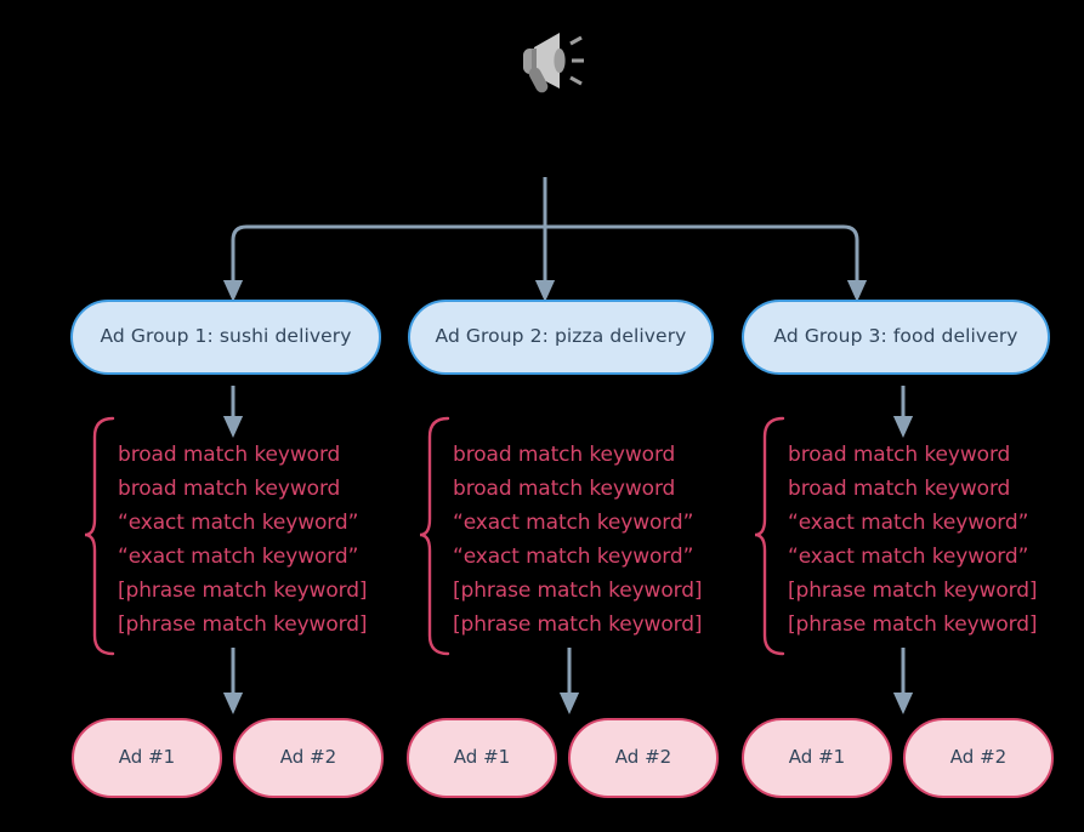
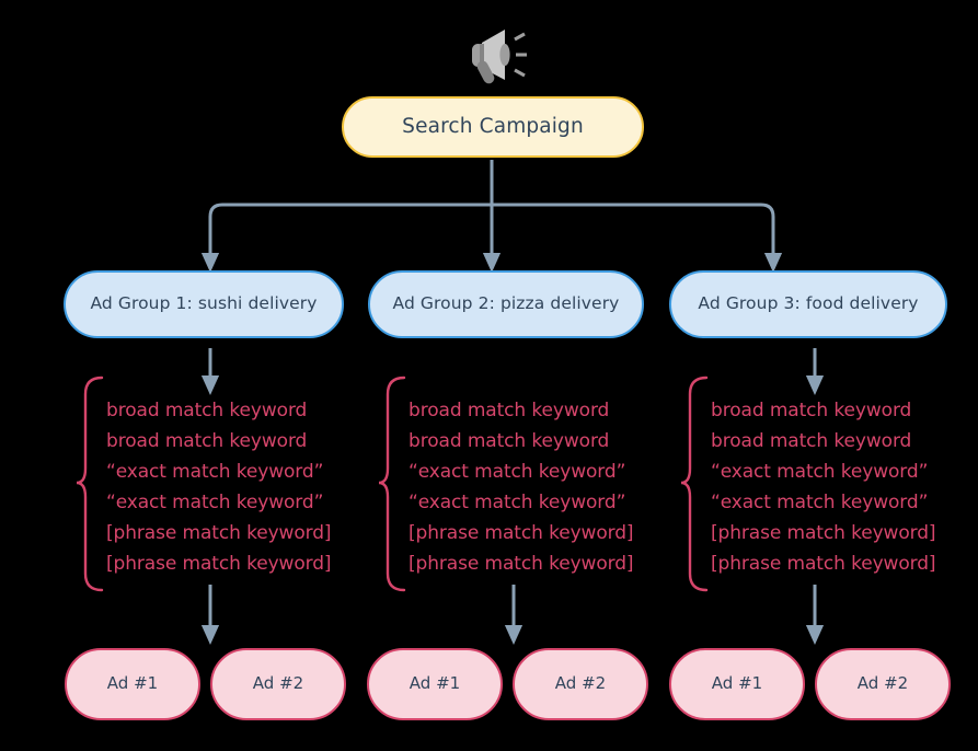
+ Search Campaign
  Ad Group 1: sushi delivery
  Ad Group 2: pizza delivery
  Ad Group 3: food delivery
  broad match keyword
  broad match keyword
  “exact match keyword”
  “exact match keyword”
  [phrase match keyword]
  [phrase match keyword]
  broad match keyword
  broad match keyword
  “exact match keyword”
  “exact match keyword”
  [phrase match keyword]
  [phrase match keyword]
  broad match keyword
  broad match keyword
  “exact match keyword”
  “exact match keyword”
  [phrase match keyword]
  [phrase match keyword]
  Ad #1
  Ad #2
  Ad #1
  Ad #2
  Ad #1
  Ad #2
